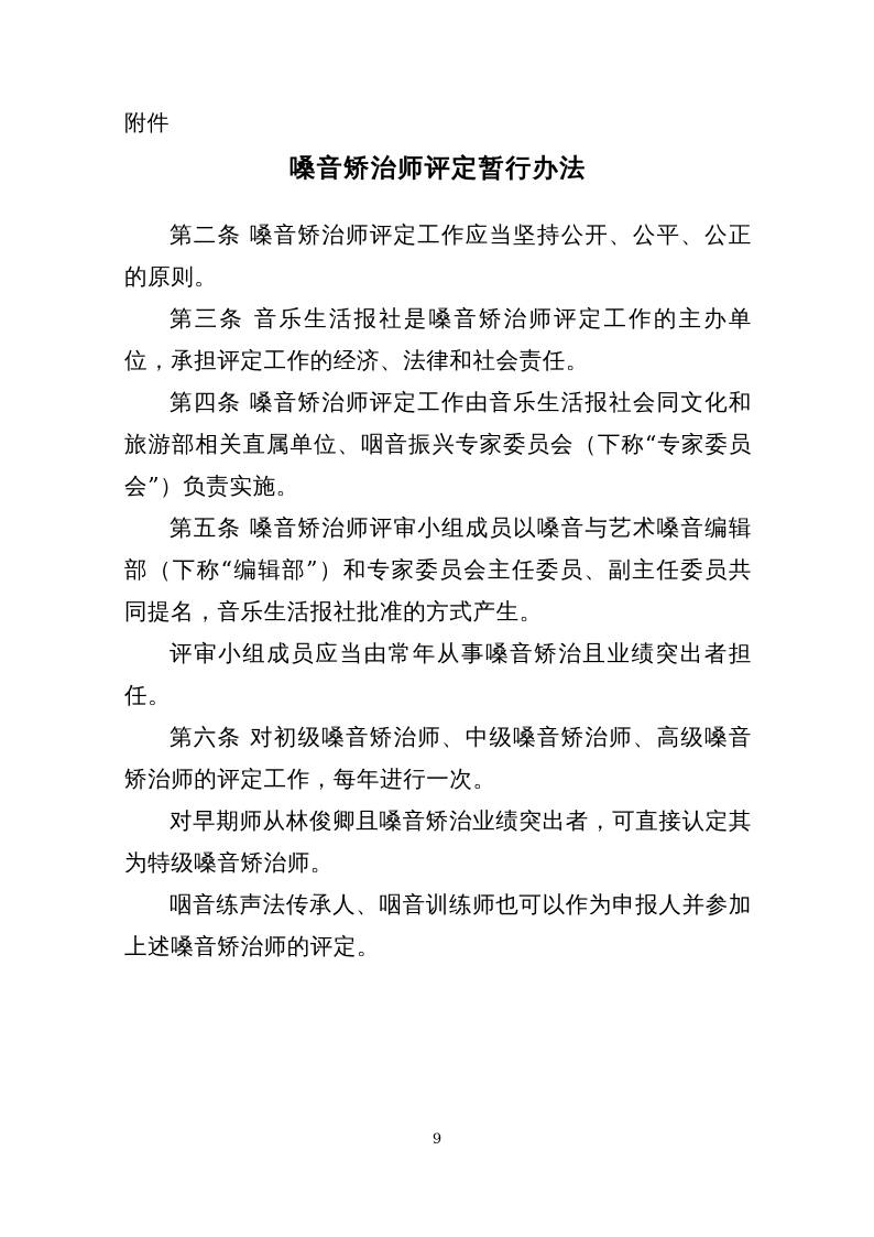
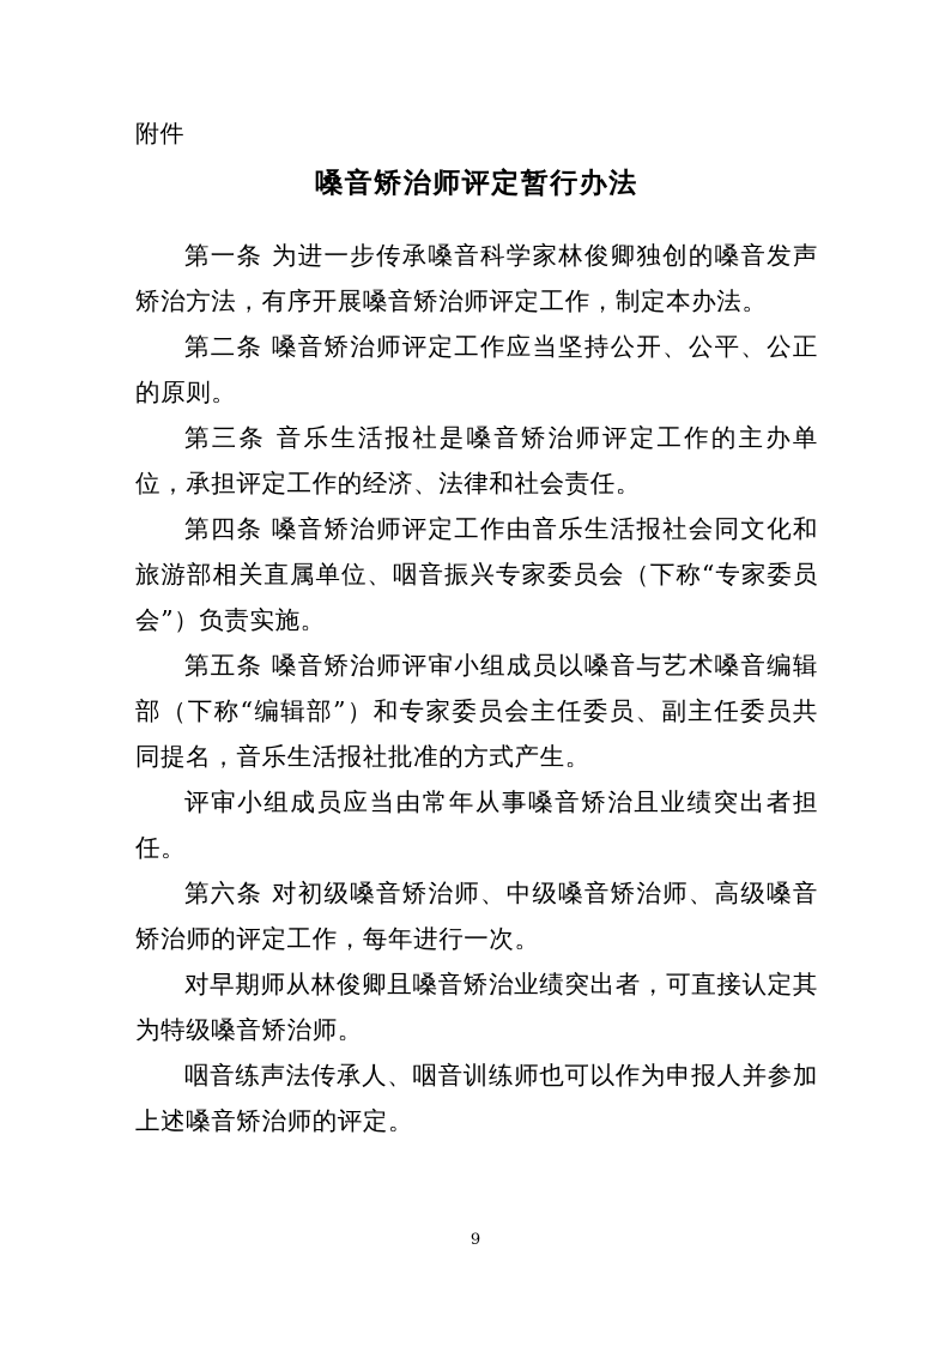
  附件
  嗓音矫治师评定暂行办法
+ 第一条 为进一步传承嗓音科学家林俊卿独创的嗓音发声矫治方法，有序开展嗓音矫治师评定工作，制定本办法。
  第二条 嗓音矫治师评定工作应当坚持公开、公平、公正的原则。
  第三条 音乐生活报社是嗓音矫治师评定工作的主办单位，承担评定工作的经济、法律和社会责任。
  第四条 嗓音矫治师评定工作由音乐生活报社会同文化和旅游部相关直属单位、咽音振兴专家委员会（下称“专家委员会”）负责实施。
  第五条 嗓音矫治师评审小组成员以嗓音与艺术嗓音编辑部（下称“编辑部”）和专家委员会主任委员、副主任委员共同提名，音乐生活报社批准的方式产生。
  评审小组成员应当由常年从事嗓音矫治且业绩突出者担任。
  第六条 对初级嗓音矫治师、中级嗓音矫治师、高级嗓音矫治师的评定工作，每年进行一次。
  对早期师从林俊卿且嗓音矫治业绩突出者，可直接认定其为特级嗓音矫治师。
  咽音练声法传承人、咽音训练师也可以作为申报人并参加上述嗓音矫治师的评定。
  9
